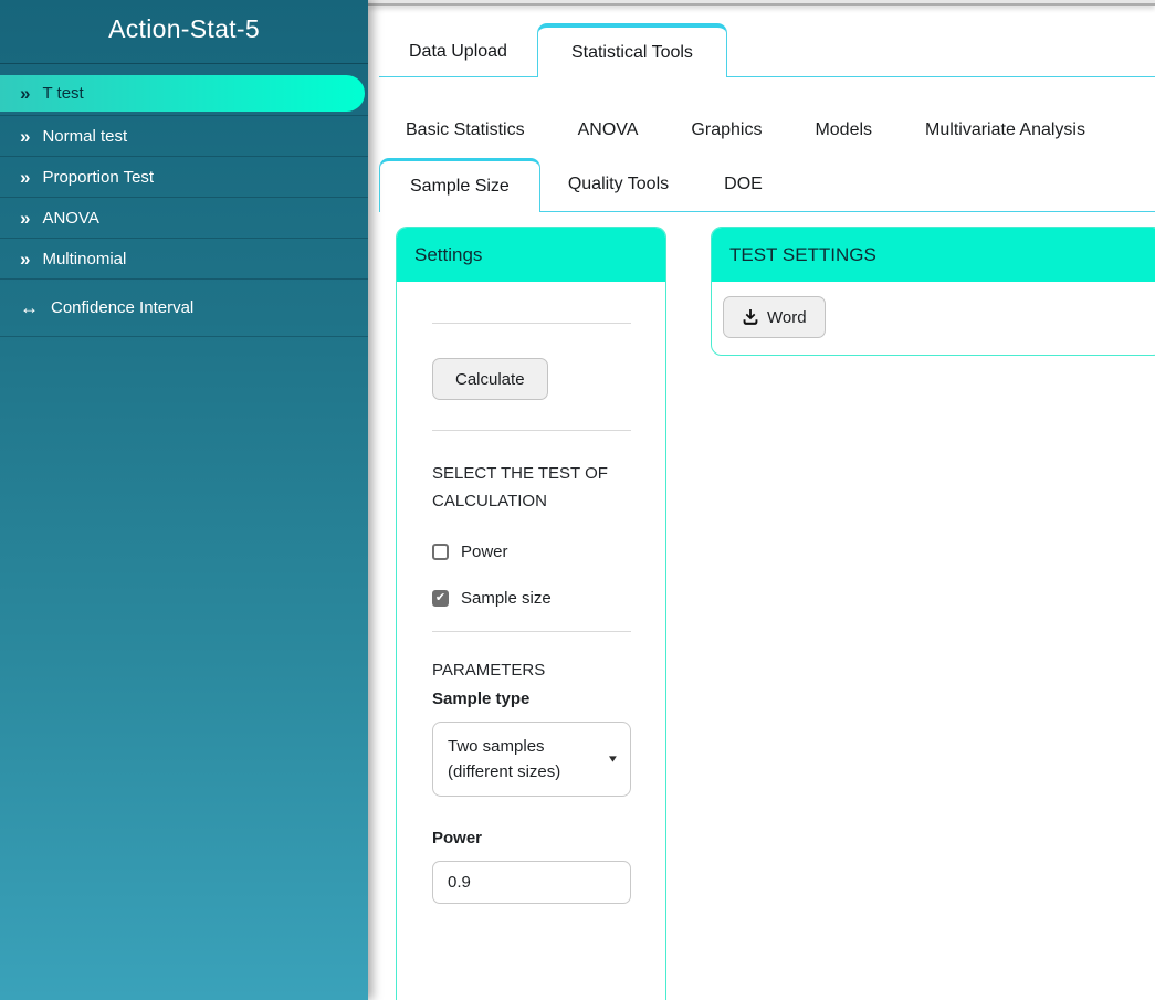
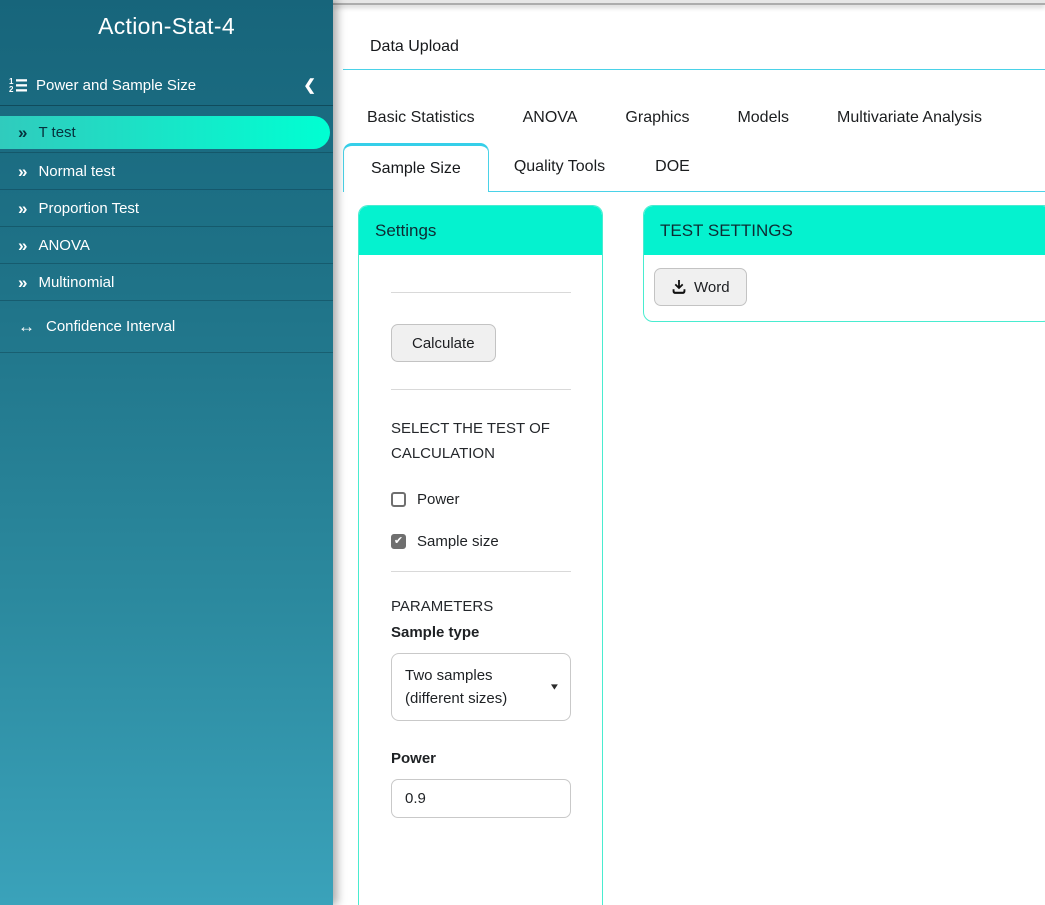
- Action-Stat-5
+ Action-Stat-4
+ 1
+ 2
+ Power and Sample Size
+ ❮
  »
  T test
  »
  Normal test
  »
  Proportion Test
  »
  ANOVA
  »
  Multinomial
  ↔
  Confidence Interval
  Data Upload
- Statistical Tools
  Basic Statistics
  ANOVA
  Graphics
  Models
  Multivariate Analysis
  Sample Size
  Quality Tools
  DOE
  Settings
  Calculate
  SELECT THE TEST OF CALCULATION
  Power
  ✔
  Sample size
  PARAMETERS
  Sample type
  Two samples (different sizes)
  ▼
  Power
  0.9
  TEST SETTINGS
  Word
